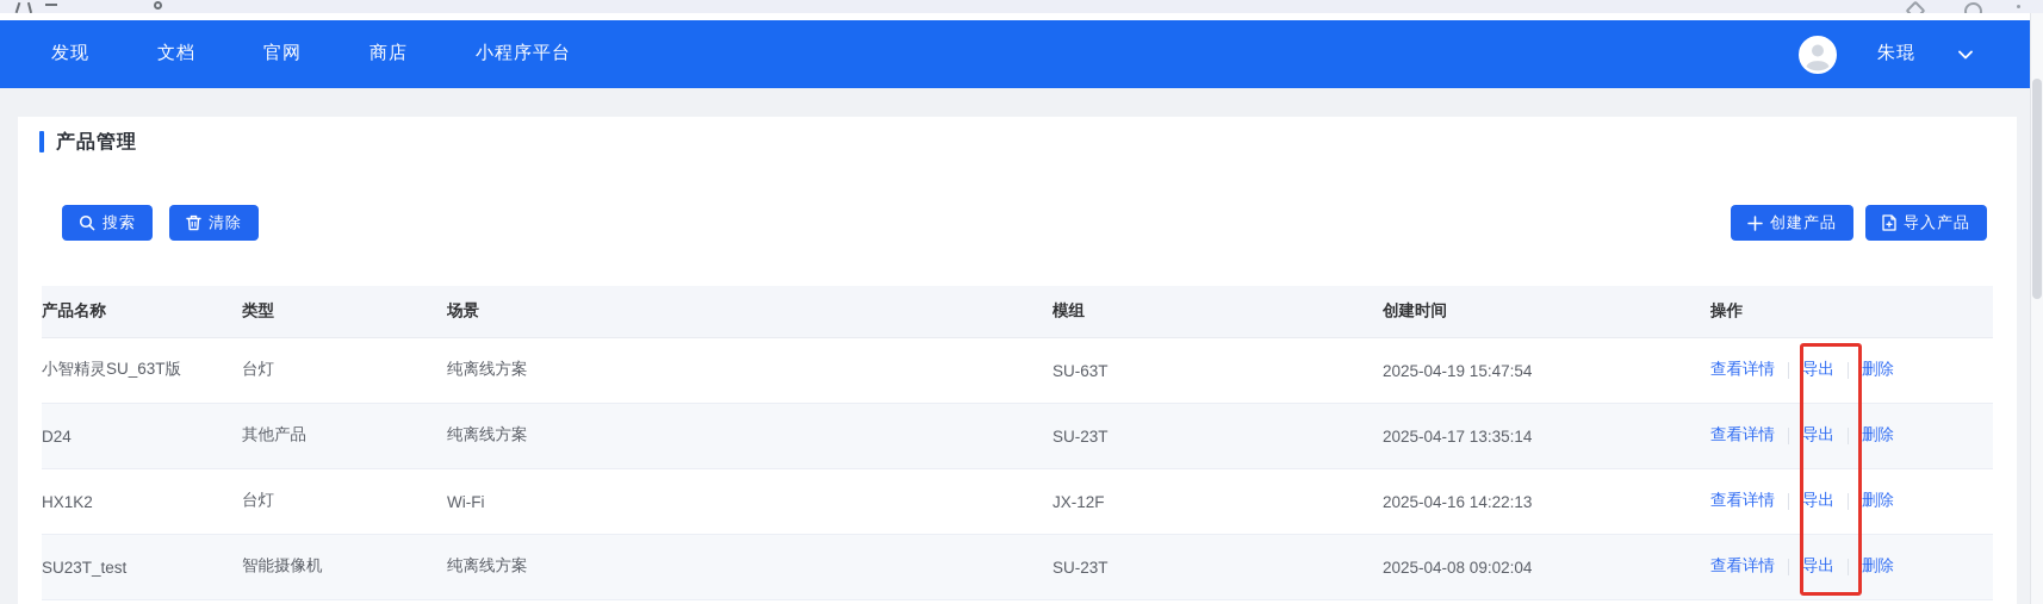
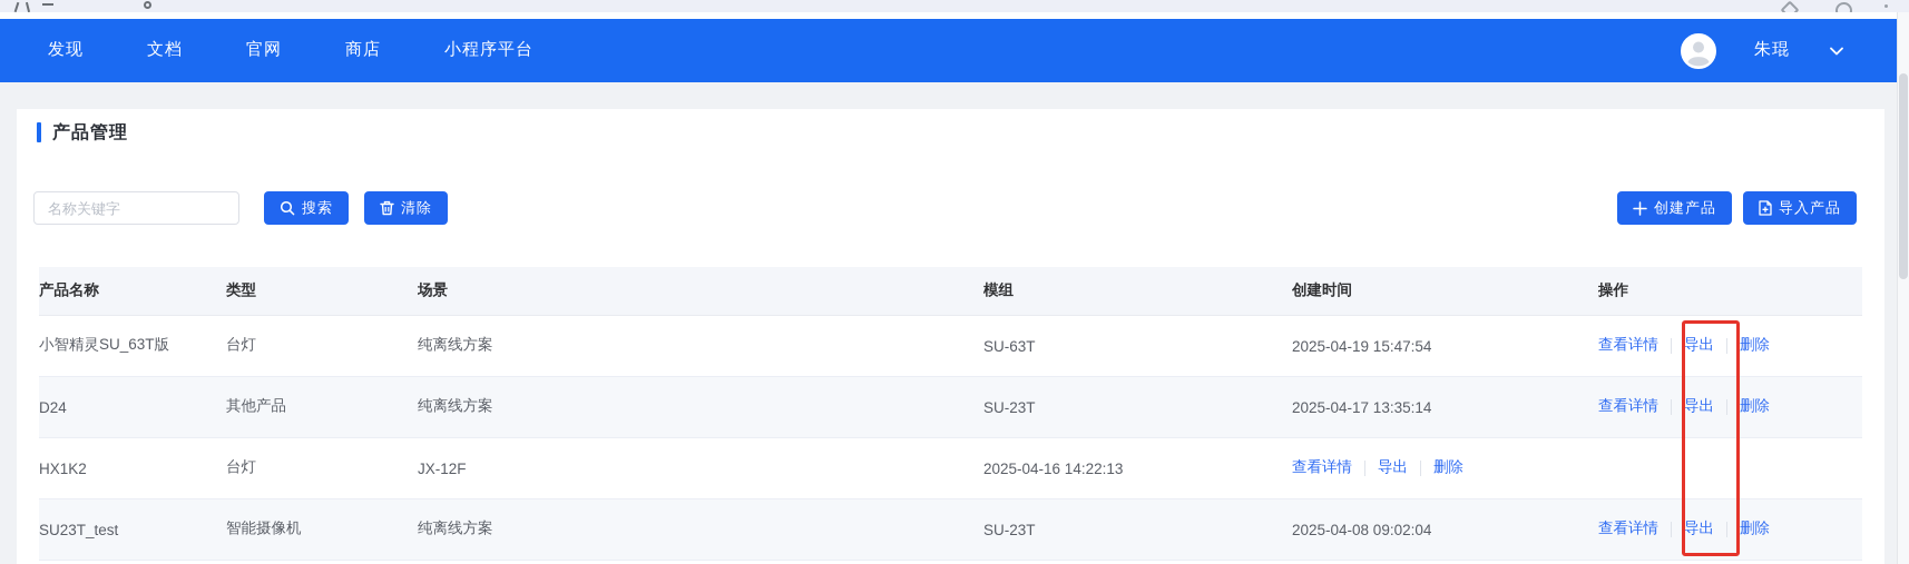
  发现
  文档
  官网
  商店
  小程序平台
  朱琨
  产品管理
+ 名称关键字
  搜索
  清除
  创建产品
  导入产品
  产品名称
  类型
  场景
  模组
  创建时间
  操作
  小智精灵SU_63T版
  台灯
  纯离线方案
  SU-63T
  2025-04-19 15:47:54
  查看详情
  导出
  删除
  D24
  其他产品
  纯离线方案
  SU-23T
  2025-04-17 13:35:14
  查看详情
  导出
  删除
  HX1K2
  台灯
- Wi-Fi
  JX-12F
  2025-04-16 14:22:13
  查看详情
  导出
  删除
  SU23T_test
  智能摄像机
  纯离线方案
  SU-23T
  2025-04-08 09:02:04
  查看详情
  导出
  删除
